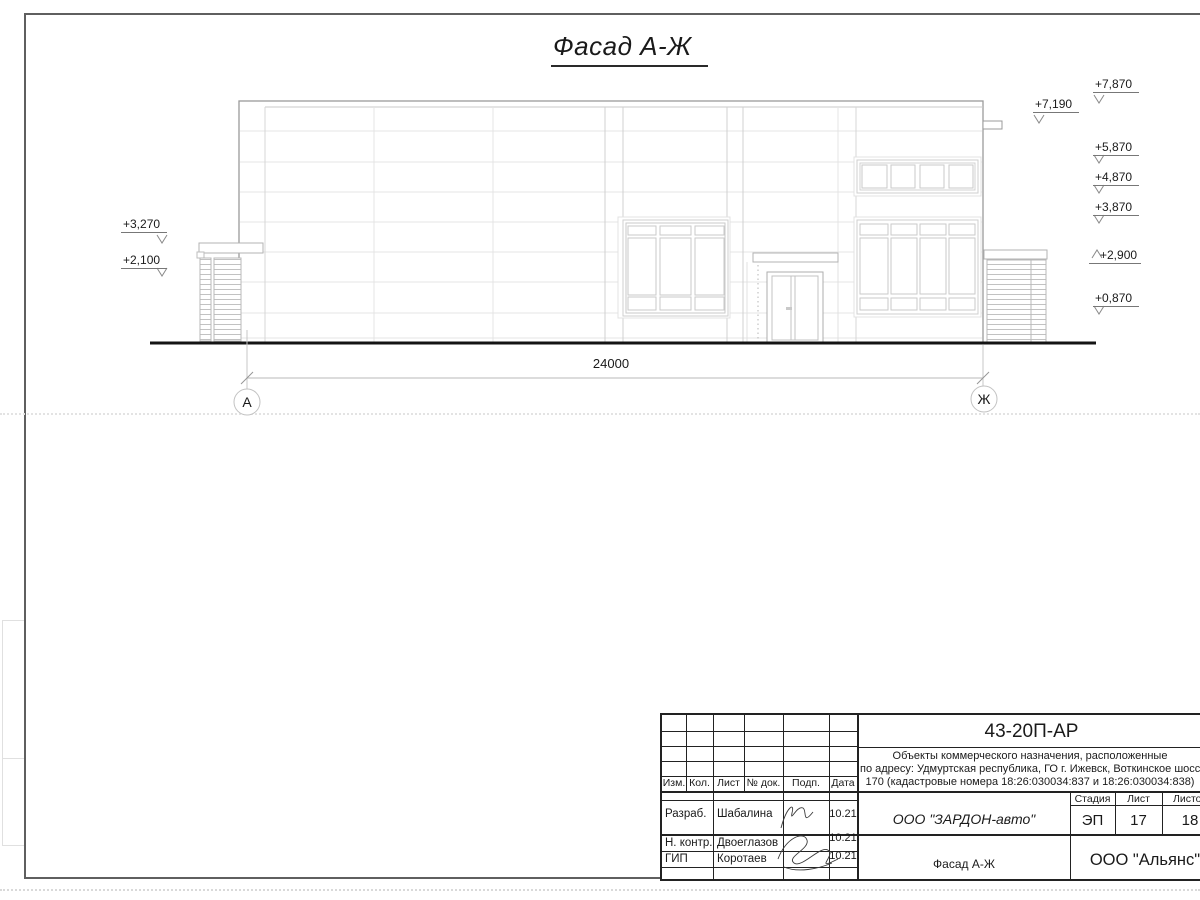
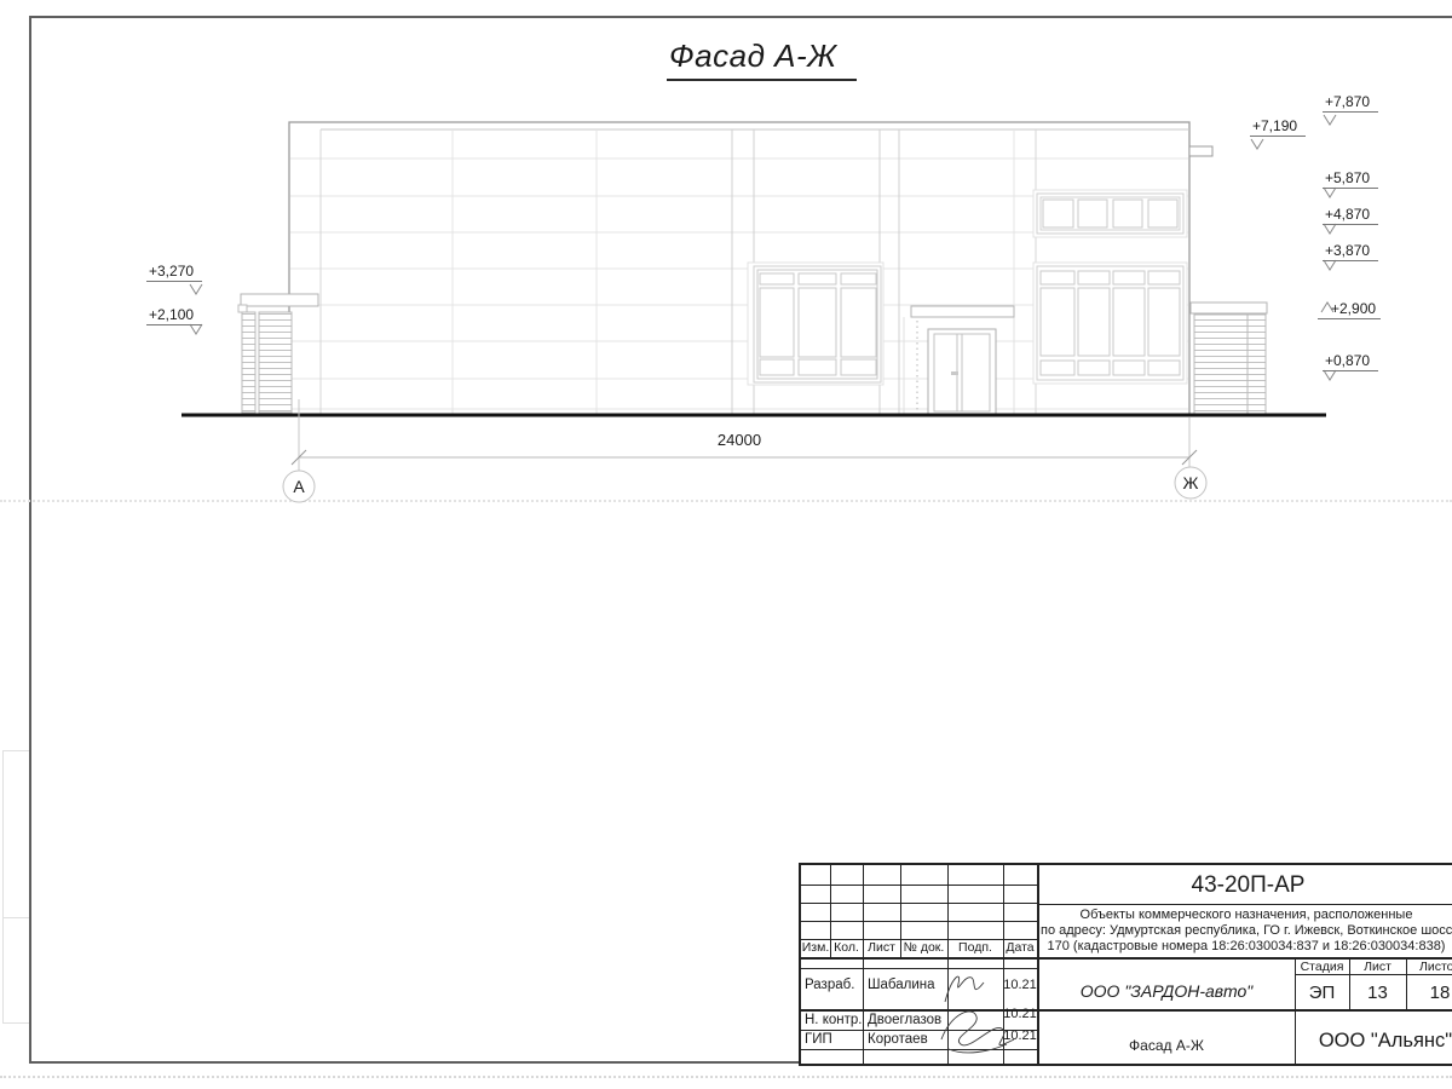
  Фасад А-Ж
  +7,870
  +7,190
  +5,870
  +4,870
  +3,870
  +2,900
  +0,870
  +3,270
  +2,100
  24000
  А
  Ж
  Изм.
  Кол.
  Лист
  № док.
  Подп.
  Дата
  Разраб.
  Шабалина
  10.21
  Н. контр.
  Двоеглазов
  10.21
  ГИП
  Коротаев
  10.21
  43-20П-АР
  Объекты коммерческого назначения, расположенные
  по адресу: Удмуртская республика, ГО г. Ижевск, Воткинское шосс
  170 (кадастровые номера 18:26:030034:837 и 18:26:030034:838)
  ООО "ЗАРДОН-авто"
  Фасад А-Ж
  Стадия
  Лист
  Листо
  ЭП
- 17
+ 13
  18
  ООО "Альянс"
